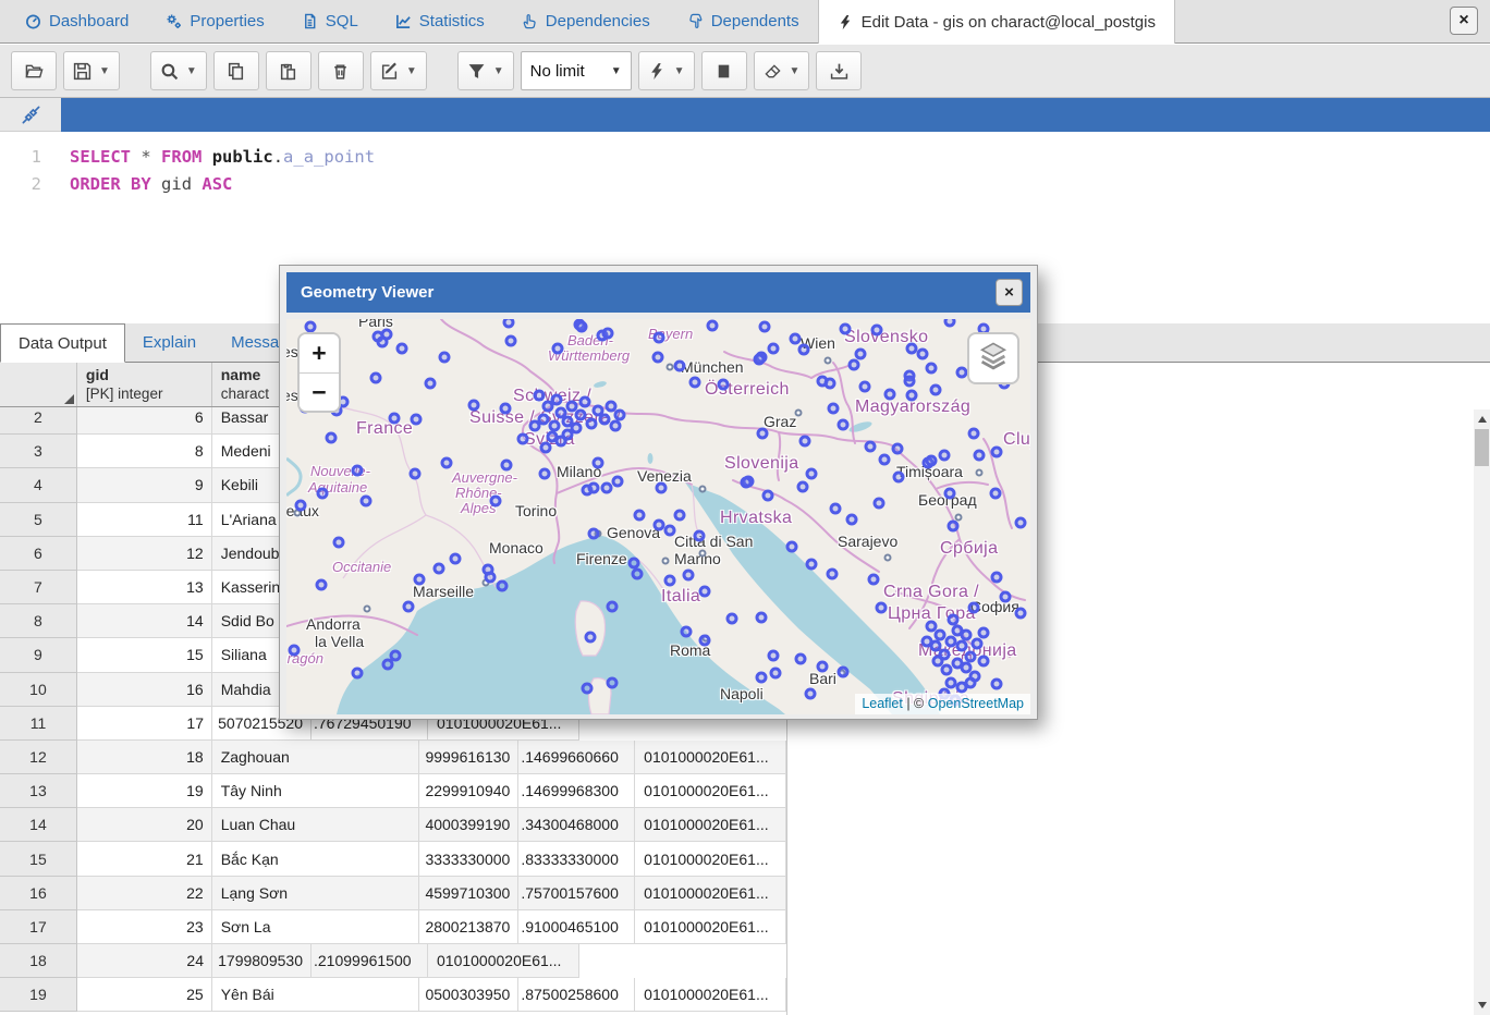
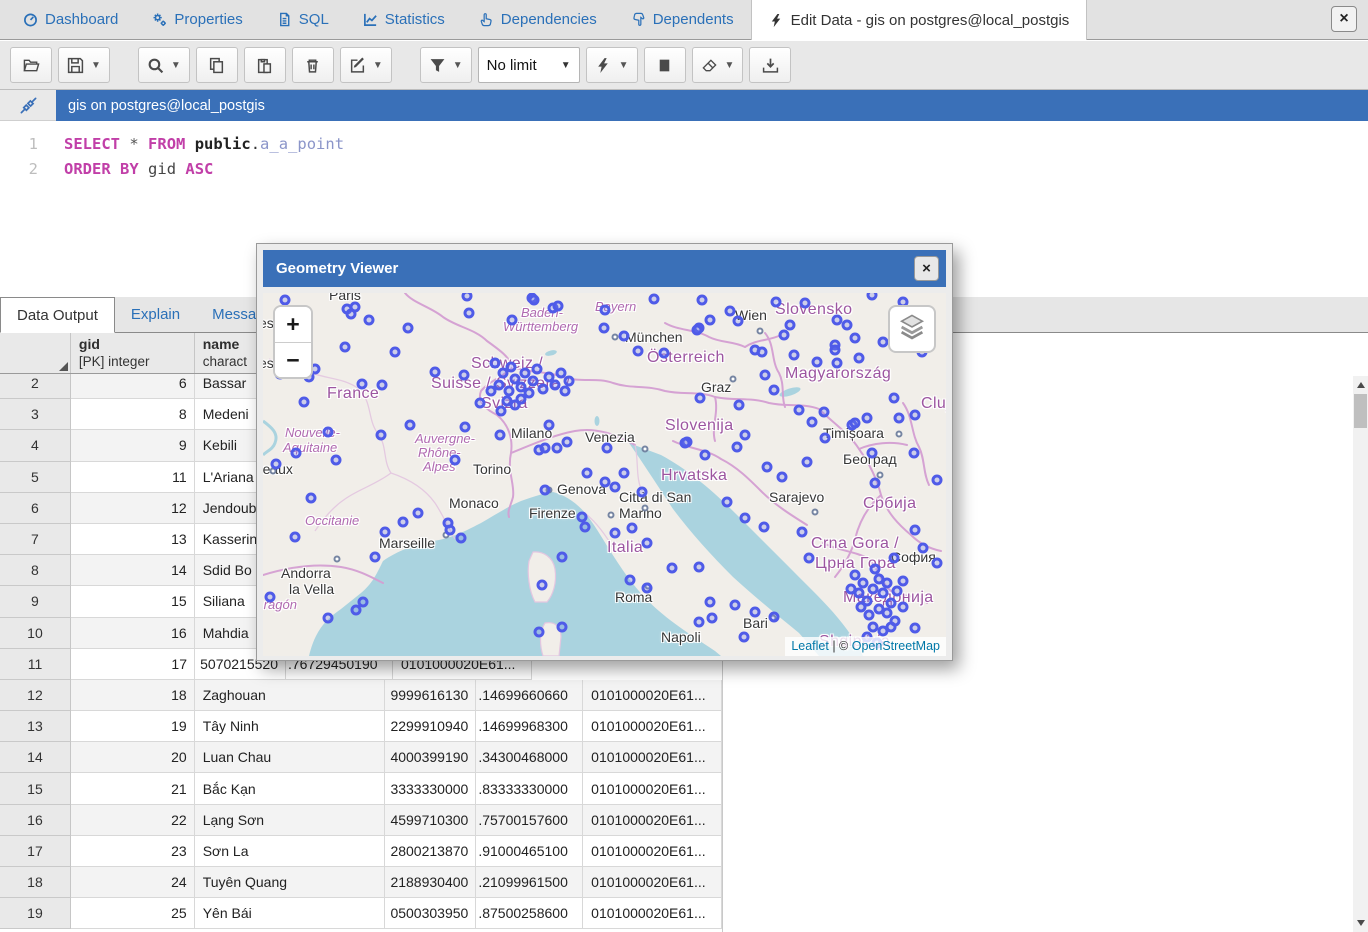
  Dashboard
  Properties
  SQL
  Statistics
  Dependencies
  Dependents
- Edit Data - gis on charact@local_postgis
+ Edit Data - gis on postgres@local_postgis
  ×
  ▼
  ▼
  ▼
  ▼
  No limit
  ▼
  ▼
  ▼
+ gis on postgres@local_postgis
  1
  SELECT * FROM public.a_a_point
  2
  ORDER BY gid ASC
  Data Output
  Explain
  gid
  [PK] integer
  name
  charact
  2
  6
  Bassar
  3
  8
  Medeni
  4
  9
  Kebili
  5
  11
  L'Ariana
  6
  12
  Jendoub
  7
  13
  Kasserin
  8
  14
  Sdid Bo
  9
  15
  Siliana
  10
  16
  Mahdia
  11
  17
  5070215520
  .76729450190
  0101000020E61...
  12
  18
  Zaghouan
  9999616130
  .14699660660
  0101000020E61...
  13
  19
  Tây Ninh
  2299910940
  .14699968300
  0101000020E61...
  14
  20
  Luan Chau
  4000399190
  .34300468000
  0101000020E61...
  15
  21
  Bắc Kạn
  3333330000
  .83333330000
  0101000020E61...
  16
  22
  Lạng Sơn
  4599710300
  .75700157600
  0101000020E61...
  17
  23
  Sơn La
  2800213870
  .91000465100
  0101000020E61...
  18
  24
+ Tuyên Quang
- 1799809530
+ 2188930400
  .21099961500
  0101000020E61...
  19
  25
  Yên Bái
  0500303950
  .87500258600
  0101000020E61...
  Geometry Viewer
  ×
  France
  Italia
  Österreich
  Slovensko
  Magyarország
  Slovenija
  Hrvatska
  Србија
  Crna Gora /
  Црна Гора
  Македонија
  Schweiz /
  Suisse / Svizzera /
  Svizra
  Shqipëria
  Baden-
  Württemberg
  Bayern
  Nouvelle-
  Aquitaine
  Auvergne-
  Rhône-
  Alpes
  Occitanie
  ragón
  Paris
  München
  Wien
  Graz
  Timișoara
  Београд
  Sarajevo
  Venezia
  Milano
  Torino
  Genova
  Monaco
  Marseille
  Andorra
  la Vella
  Firenze
  Roma
  Napoli
  Bari
  Città di San
  Marino
  София
  es
  es
  +
  −
  Leaflet | © OpenStreetMap
